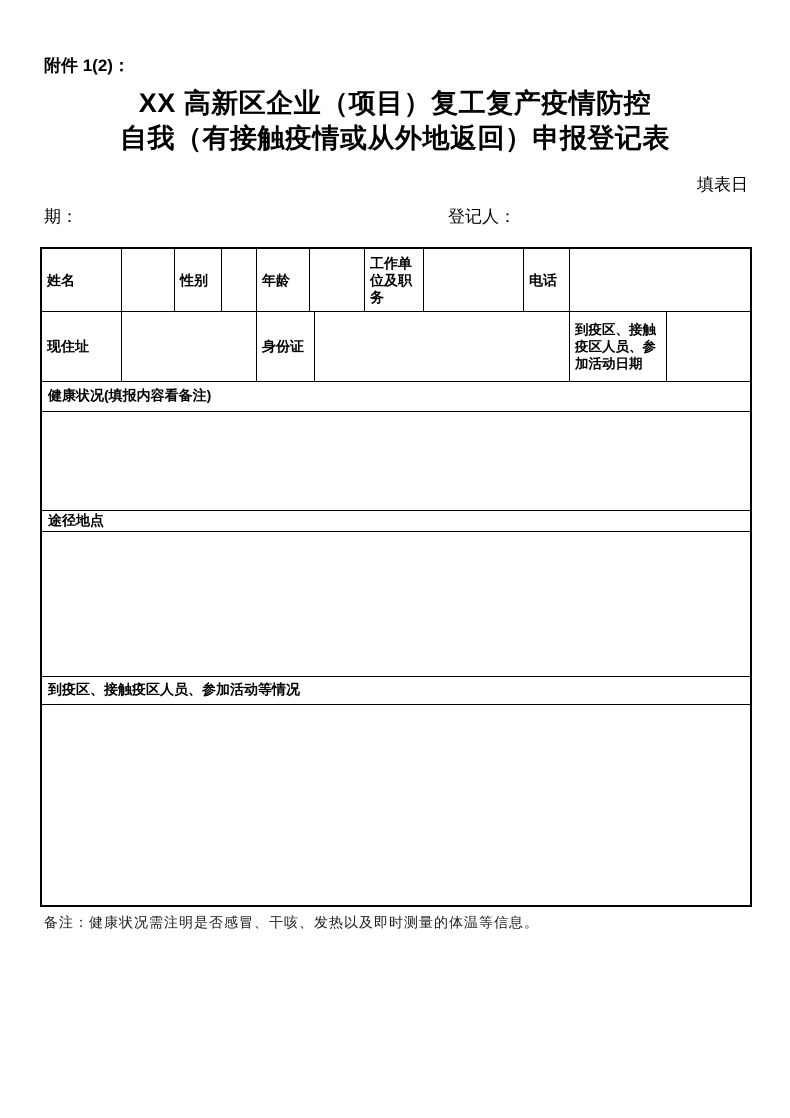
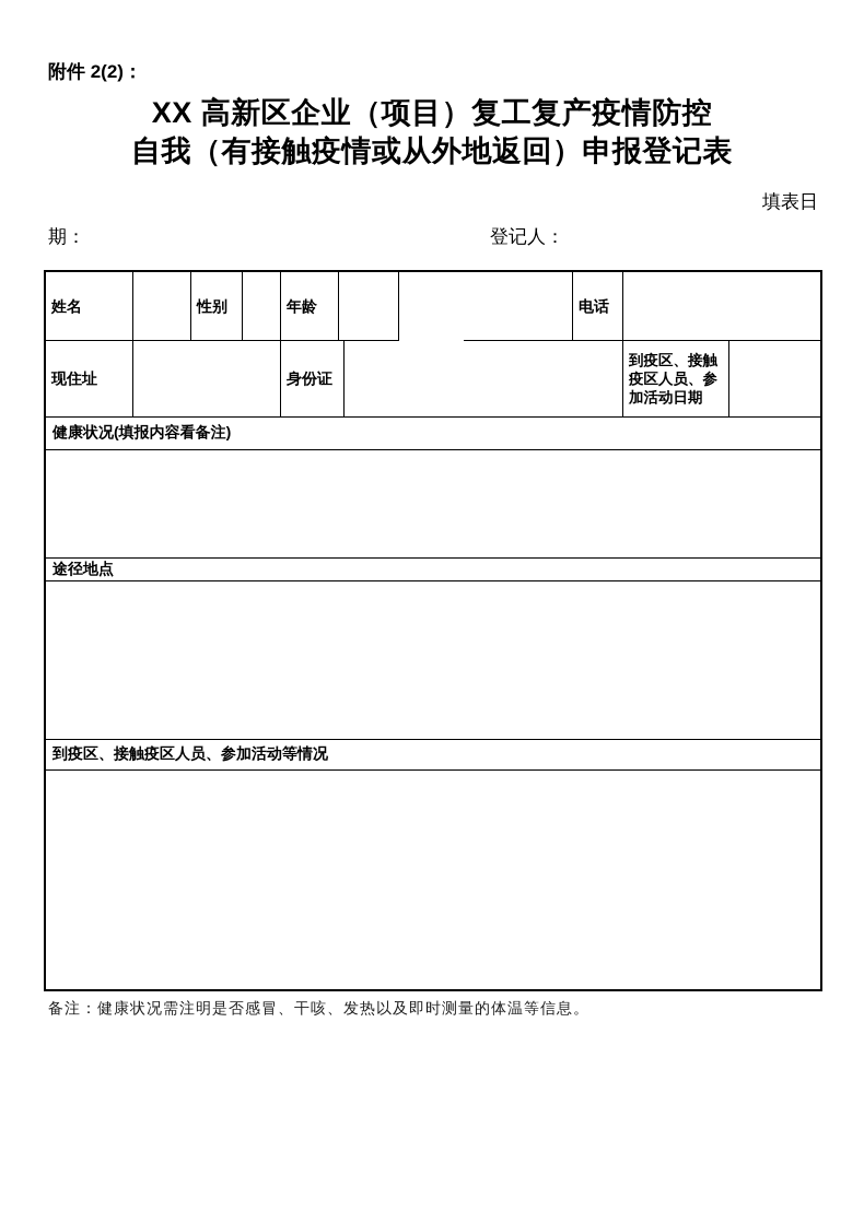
- 附件 1(2)：
+ 附件 2(2)：
  XX 高新区企业（项目）复工复产疫情防控
  自我（有接触疫情或从外地返回）申报登记表
  填表日
  期：
  登记人：
  姓名
  性别
  年龄
- 工作单位及职务
  电话
  现住址
  身份证
  到疫区、接触疫区人员、参加活动日期
  健康状况(填报内容看备注)
  途径地点
  到疫区、接触疫区人员、参加活动等情况
  备注：健康状况需注明是否感冒、干咳、发热以及即时测量的体温等信息。
